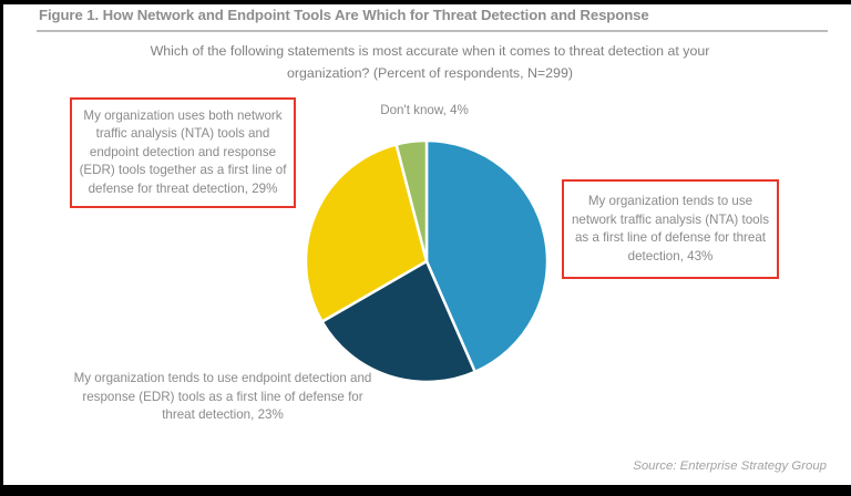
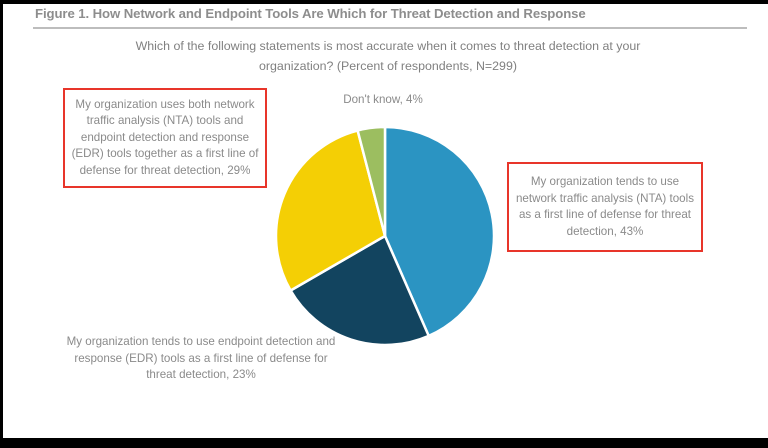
  Figure 1. How Network and Endpoint Tools Are Which for Threat Detection and Response
  Which of the following statements is most accurate when it comes to threat detection at your organization? (Percent of respondents, N=299)
  My organization uses both network traffic analysis (NTA) tools and endpoint detection and response (EDR) tools together as a first line of defense for threat detection, 29%
  My organization tends to use network traffic analysis (NTA) tools as a first line of defense for threat detection, 43%
  Don't know, 4%
  My organization tends to use endpoint detection and response (EDR) tools as a first line of defense for threat detection, 23%
- Source: Enterprise Strategy Group
